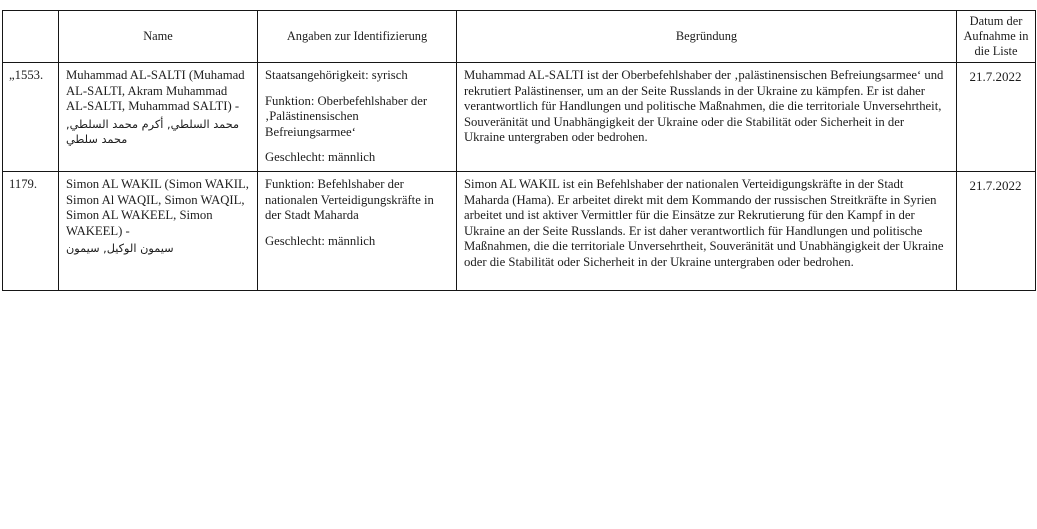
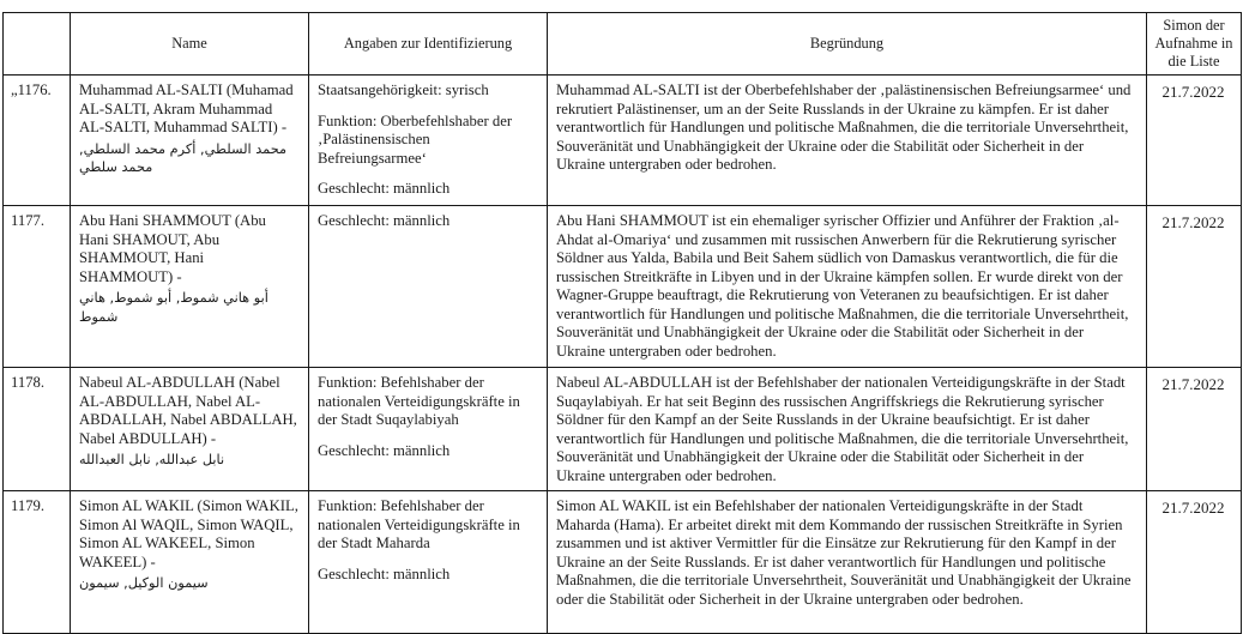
- 	Name	Angaben zur Identifizierung	Begründung	Datum der Aufnahme in die Liste
+ 	Name	Angaben zur Identifizierung	Begründung	Simon der Aufnahme in die Liste
- „1553.	Muhammad AL-SALTI (Muhamad AL-SALTI, Akram Muhammad AL-SALTI, Muhammad SALTI) - محمد السلطي, أكرم محمد السلطي, محمد سلطي	Staatsangehörigkeit: syrisch Funktion: Oberbefehlshaber der ‚Palästinensischen Befreiungsarmee‘ Geschlecht: männlich	Muhammad AL-SALTI ist der Oberbefehlshaber der ‚palästinensischen Befreiungsarmee‘ und rekrutiert Palästinenser, um an der Seite Russlands in der Ukraine zu kämpfen. Er ist daher verantwortlich für Handlungen und politische Maßnahmen, die die territoriale Unversehrtheit, Souveränität und Unabhängigkeit der Ukraine oder die Stabilität oder Sicherheit in der Ukraine untergraben oder bedrohen.	21.7.2022
+ „1176.	Muhammad AL-SALTI (Muhamad AL-SALTI, Akram Muhammad AL-SALTI, Muhammad SALTI) - محمد السلطي, أكرم محمد السلطي, محمد سلطي	Staatsangehörigkeit: syrisch Funktion: Oberbefehlshaber der ‚Palästinensischen Befreiungsarmee‘ Geschlecht: männlich	Muhammad AL-SALTI ist der Oberbefehlshaber der ‚palästinensischen Befreiungsarmee‘ und rekrutiert Palästinenser, um an der Seite Russlands in der Ukraine zu kämpfen. Er ist daher verantwortlich für Handlungen und politische Maßnahmen, die die territoriale Unversehrtheit, Souveränität und Unabhängigkeit der Ukraine oder die Stabilität oder Sicherheit in der Ukraine untergraben oder bedrohen.	21.7.2022
+ 1177.	Abu Hani SHAMMOUT (Abu Hani SHAMOUT, Abu SHAMMOUT, Hani SHAMMOUT) - أبو هاني شموط, أبو شموط, هاني شموط	Geschlecht: männlich	Abu Hani SHAMMOUT ist ein ehemaliger syrischer Offizier und Anführer der Fraktion ‚al-Ahdat al-Omariya‘ und zusammen mit russischen Anwerbern für die Rekrutierung syrischer Söldner aus Yalda, Babila und Beit Sahem südlich von Damaskus verantwortlich, die für die russischen Streitkräfte in Libyen und in der Ukraine kämpfen sollen. Er wurde direkt von der Wagner-Gruppe beauftragt, die Rekrutierung von Veteranen zu beaufsichtigen. Er ist daher verantwortlich für Handlungen und politische Maßnahmen, die die territoriale Unversehrtheit, Souveränität und Unabhängigkeit der Ukraine oder die Stabilität oder Sicherheit in der Ukraine untergraben oder bedrohen.	21.7.2022
+ 1178.	Nabeul AL-ABDULLAH (Nabel AL-ABDULLAH, Nabel AL-ABDALLAH, Nabel ABDALLAH, Nabel ABDULLAH) - نابل عبدالله, نابل العبدالله	Funktion: Befehlshaber der nationalen Verteidigungskräfte in der Stadt Suqaylabiyah Geschlecht: männlich	Nabeul AL-ABDULLAH ist der Befehlshaber der nationalen Verteidigungskräfte in der Stadt Suqaylabiyah. Er hat seit Beginn des russischen Angriffskriegs die Rekrutierung syrischer Söldner für den Kampf an der Seite Russlands in der Ukraine beaufsichtigt. Er ist daher verantwortlich für Handlungen und politische Maßnahmen, die die territoriale Unversehrtheit, Souveränität und Unabhängigkeit der Ukraine oder die Stabilität oder Sicherheit in der Ukraine untergraben oder bedrohen.	21.7.2022
- 1179.	Simon AL WAKIL (Simon WAKIL, Simon Al WAQIL, Simon WAQIL, Simon AL WAKEEL, Simon WAKEEL) - سيمون الوكيل, سيمون	Funktion: Befehlshaber der nationalen Verteidigungskräfte in der Stadt Maharda Geschlecht: männlich	Simon AL WAKIL ist ein Befehlshaber der nationalen Verteidigungskräfte in der Stadt Maharda (Hama). Er arbeitet direkt mit dem Kommando der russischen Streitkräfte in Syrien arbeitet und ist aktiver Vermittler für die Einsätze zur Rekrutierung für den Kampf in der Ukraine an der Seite Russlands. Er ist daher verantwortlich für Handlungen und politische Maßnahmen, die die territoriale Unversehrtheit, Souveränität und Unabhängigkeit der Ukraine oder die Stabilität oder Sicherheit in der Ukraine untergraben oder bedrohen.	21.7.2022
+ 1179.	Simon AL WAKIL (Simon WAKIL, Simon Al WAQIL, Simon WAQIL, Simon AL WAKEEL, Simon WAKEEL) - سيمون الوكيل, سيمون	Funktion: Befehlshaber der nationalen Verteidigungskräfte in der Stadt Maharda Geschlecht: männlich	Simon AL WAKIL ist ein Befehlshaber der nationalen Verteidigungskräfte in der Stadt Maharda (Hama). Er arbeitet direkt mit dem Kommando der russischen Streitkräfte in Syrien zusammen und ist aktiver Vermittler für die Einsätze zur Rekrutierung für den Kampf in der Ukraine an der Seite Russlands. Er ist daher verantwortlich für Handlungen und politische Maßnahmen, die die territoriale Unversehrtheit, Souveränität und Unabhängigkeit der Ukraine oder die Stabilität oder Sicherheit in der Ukraine untergraben oder bedrohen.	21.7.2022
